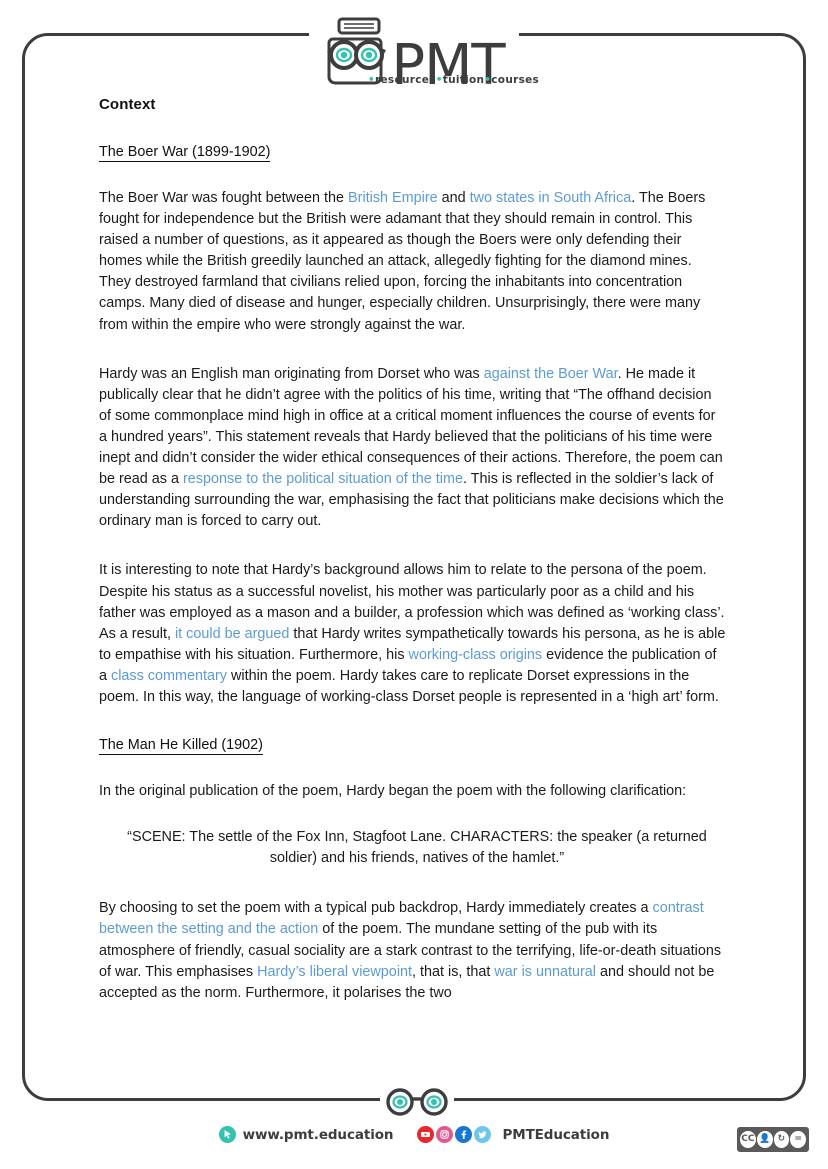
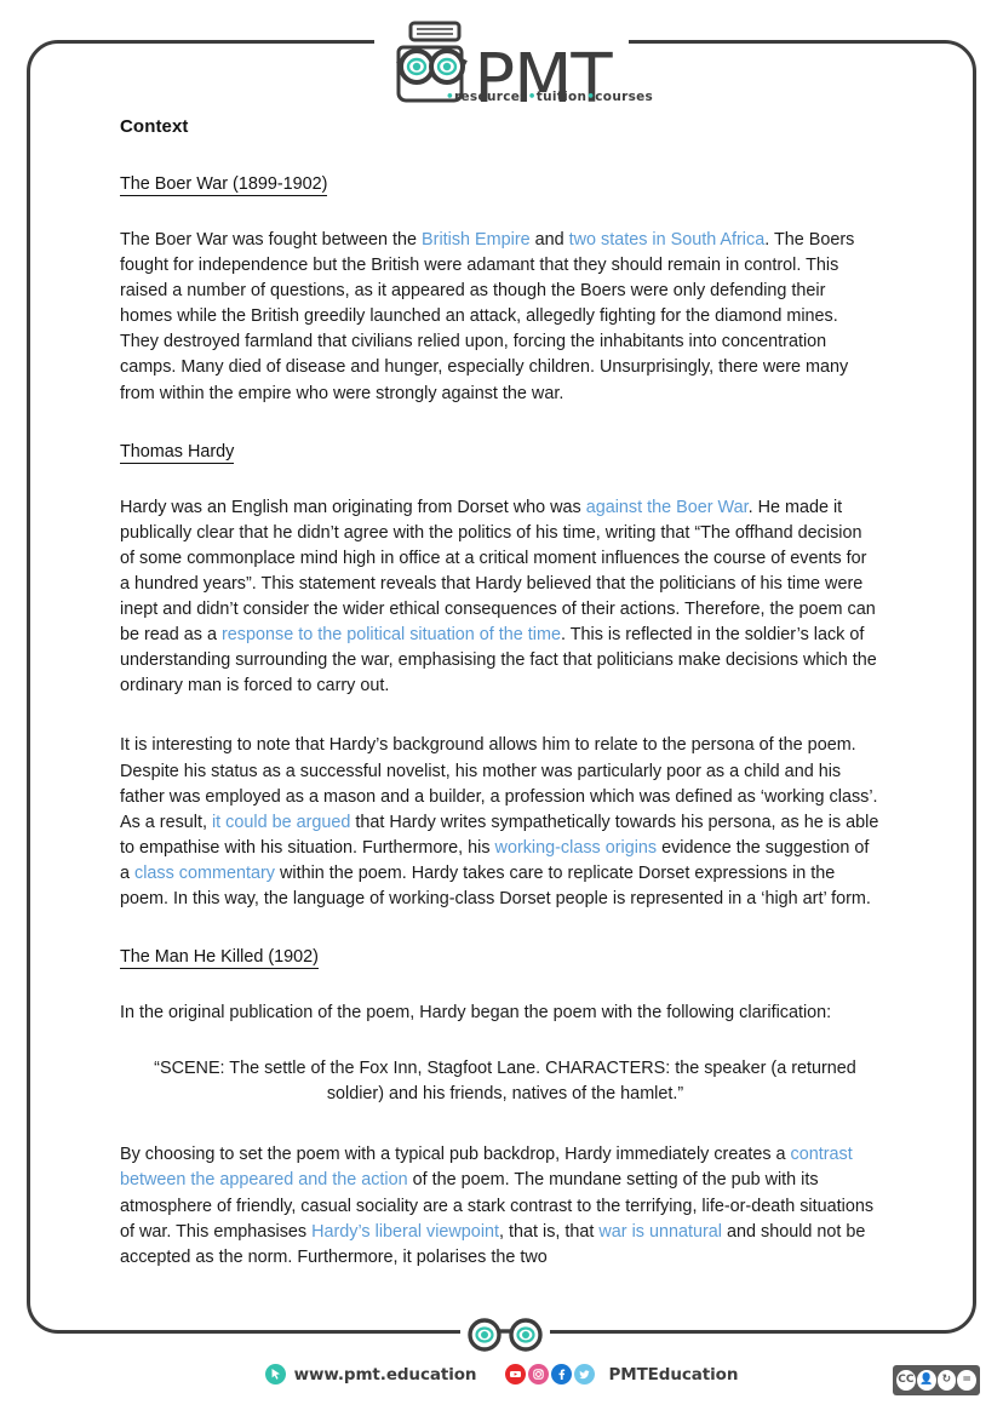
  PMT
  •resources•tuition•courses
  Context
  The Boer War (1899-1902)
  The Boer War was fought between the British Empire and two states in South Africa. The Boers fought for independence but the British were adamant that they should remain in control. This raised a number of questions, as it appeared as though the Boers were only defending their homes while the British greedily launched an attack, allegedly fighting for the diamond mines. They destroyed farmland that civilians relied upon, forcing the inhabitants into concentration camps. Many died of disease and hunger, especially children. Unsurprisingly, there were many from within the empire who were strongly against the war.
+ Thomas Hardy
  Hardy was an English man originating from Dorset who was against the Boer War. He made it publically clear that he didn’t agree with the politics of his time, writing that “The offhand decision of some commonplace mind high in office at a critical moment influences the course of events for a hundred years”. This statement reveals that Hardy believed that the politicians of his time were inept and didn’t consider the wider ethical consequences of their actions. Therefore, the poem can be read as a response to the political situation of the time. This is reflected in the soldier’s lack of understanding surrounding the war, emphasising the fact that politicians make decisions which the ordinary man is forced to carry out.
- It is interesting to note that Hardy’s background allows him to relate to the persona of the poem. Despite his status as a successful novelist, his mother was particularly poor as a child and his father was employed as a mason and a builder, a profession which was defined as ‘working class’. As a result, it could be argued that Hardy writes sympathetically towards his persona, as he is able to empathise with his situation. Furthermore, his working-class origins evidence the publication of a class commentary within the poem. Hardy takes care to replicate Dorset expressions in the poem. In this way, the language of working-class Dorset people is represented in a ‘high art’ form.
+ It is interesting to note that Hardy’s background allows him to relate to the persona of the poem. Despite his status as a successful novelist, his mother was particularly poor as a child and his father was employed as a mason and a builder, a profession which was defined as ‘working class’. As a result, it could be argued that Hardy writes sympathetically towards his persona, as he is able to empathise with his situation. Furthermore, his working-class origins evidence the suggestion of a class commentary within the poem. Hardy takes care to replicate Dorset expressions in the poem. In this way, the language of working-class Dorset people is represented in a ‘high art’ form.
  The Man He Killed (1902)
  In the original publication of the poem, Hardy began the poem with the following clarification:
  “SCENE: The settle of the Fox Inn, Stagfoot Lane. CHARACTERS: the speaker (a returned soldier) and his friends, natives of the hamlet.”
- By choosing to set the poem with a typical pub backdrop, Hardy immediately creates a contrast between the setting and the action of the poem. The mundane setting of the pub with its atmosphere of friendly, casual sociality are a stark contrast to the terrifying, life-or-death situations of war. This emphasises Hardy’s liberal viewpoint, that is, that war is unnatural and should not be accepted as the norm. Furthermore, it polarises the two
+ By choosing to set the poem with a typical pub backdrop, Hardy immediately creates a contrast between the appeared and the action of the poem. The mundane setting of the pub with its atmosphere of friendly, casual sociality are a stark contrast to the terrifying, life-or-death situations of war. This emphasises Hardy’s liberal viewpoint, that is, that war is unnatural and should not be accepted as the norm. Furthermore, it polarises the two
  www.pmt.education
  PMTEducation
  CC
  👤
  ↻
  =
